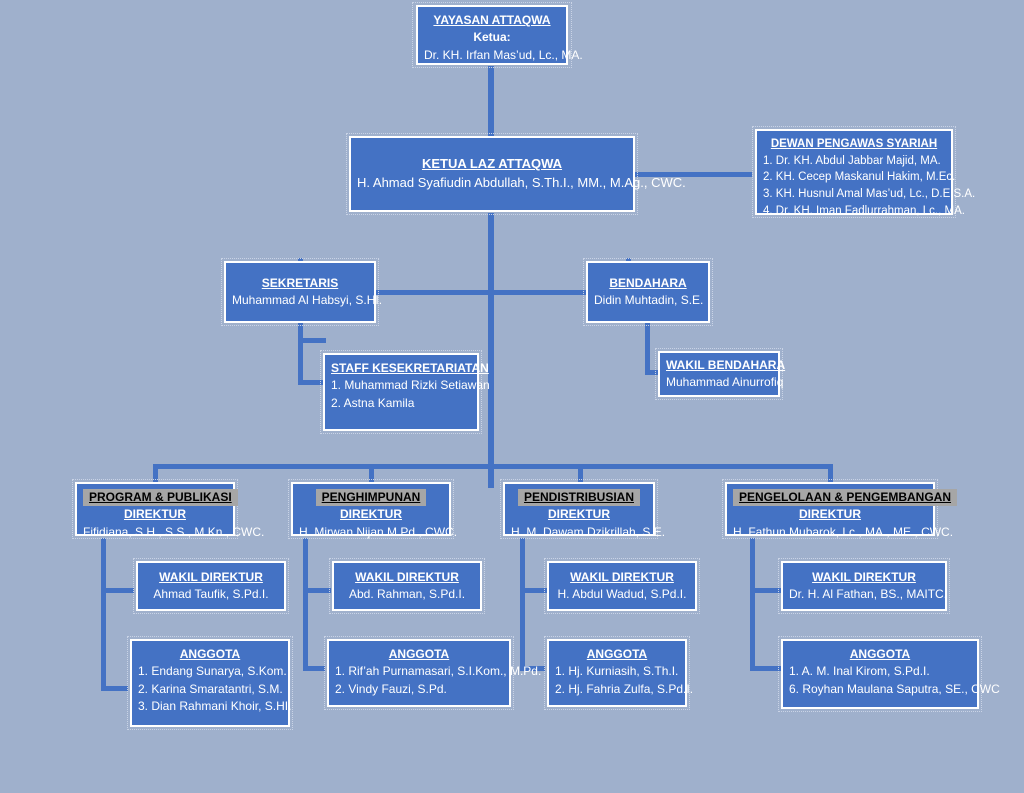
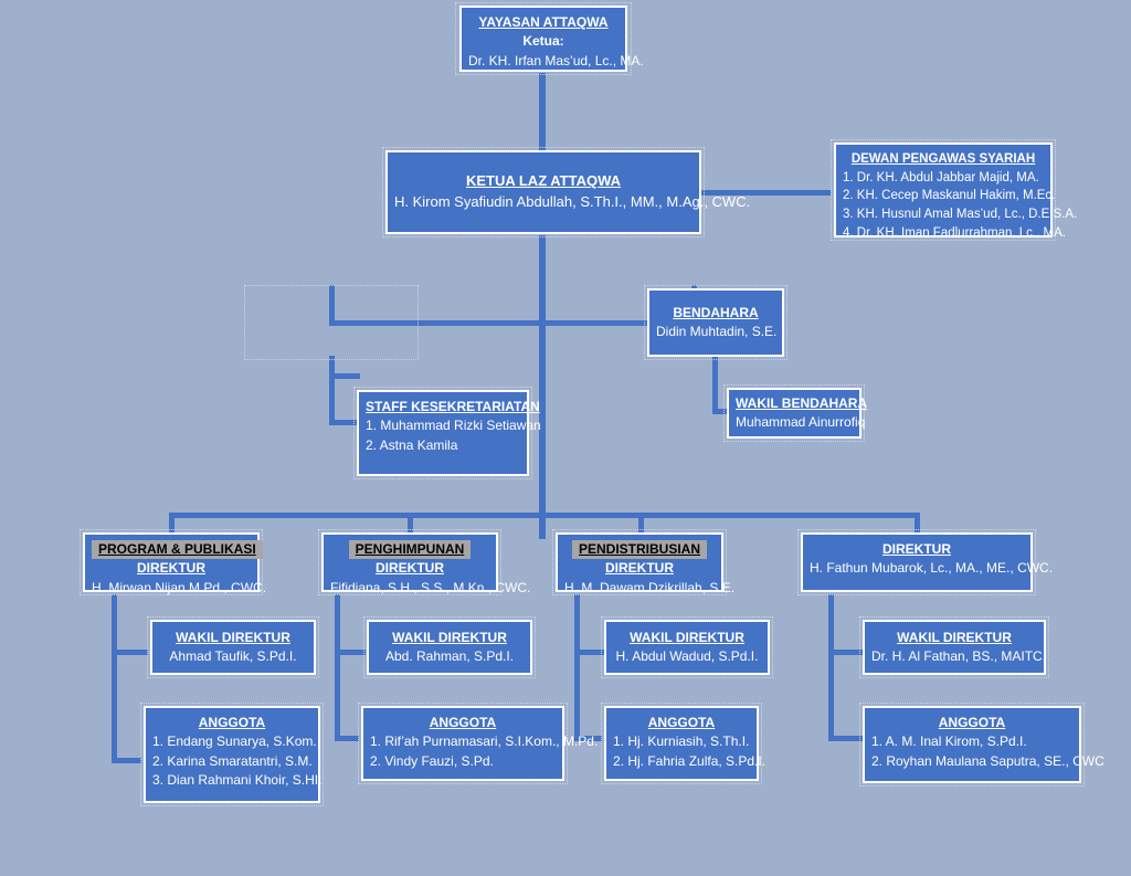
  YAYASAN ATTAQWA
  Ketua:
  Dr. KH. Irfan Mas’ud, Lc., MA.
  KETUA LAZ ATTAQWA
- H. Ahmad Syafiudin Abdullah, S.Th.I., MM., M.Ag., CWC.
+ H. Kirom Syafiudin Abdullah, S.Th.I., MM., M.Ag., CWC.
  DEWAN PENGAWAS SYARIAH
  1. Dr. KH. Abdul Jabbar Majid, MA.
  2. KH. Cecep Maskanul Hakim, M.Ec.
  3. KH. Husnul Amal Mas’ud, Lc., D.E.S.A.
  4. Dr. KH. Iman Fadlurrahman, Lc., MA.
- SEKRETARIS
- Muhammad Al Habsyi, S.HI.
  BENDAHARA
  Didin Muhtadin, S.E.
  STAFF KESEKRETARIATAN
  1. Muhammad Rizki Setiawan
  2. Astna Kamila
  WAKIL BENDAHARA
  Muhammad Ainurrofiq
  PROGRAM & PUBLIKASI
  DIREKTUR
- Fifidiana, S.H., S.S., M.Kn., CWC.
+ H. Mirwan Nijan M.Pd., CWC.
  WAKIL DIREKTUR
  Ahmad Taufik, S.Pd.I.
  ANGGOTA
  1. Endang Sunarya, S.Kom.
  2. Karina Smaratantri, S.M.
  3. Dian Rahmani Khoir, S.HI.
  PENGHIMPUNAN
  DIREKTUR
- H. Mirwan Nijan M.Pd., CWC.
+ Fifidiana, S.H., S.S., M.Kn., CWC.
  WAKIL DIREKTUR
  Abd. Rahman, S.Pd.I.
  ANGGOTA
  1. Rif’ah Purnamasari, S.I.Kom., M.Pd.
  2. Vindy Fauzi, S.Pd.
  PENDISTRIBUSIAN
  DIREKTUR
  H. M. Dawam Dzikrillah, S.E.
  WAKIL DIREKTUR
  H. Abdul Wadud, S.Pd.I.
  ANGGOTA
  1. Hj. Kurniasih, S.Th.I.
  2. Hj. Fahria Zulfa, S.Pd.I.
- PENGELOLAAN & PENGEMBANGAN
  DIREKTUR
  H. Fathun Mubarok, Lc., MA., ME., CWC.
  WAKIL DIREKTUR
  Dr. H. Al Fathan, BS., MAITC.
  ANGGOTA
  1. A. M. Inal Kirom, S.Pd.I.
- 6. Royhan Maulana Saputra, SE., CWC
+ 2. Royhan Maulana Saputra, SE., CWC
